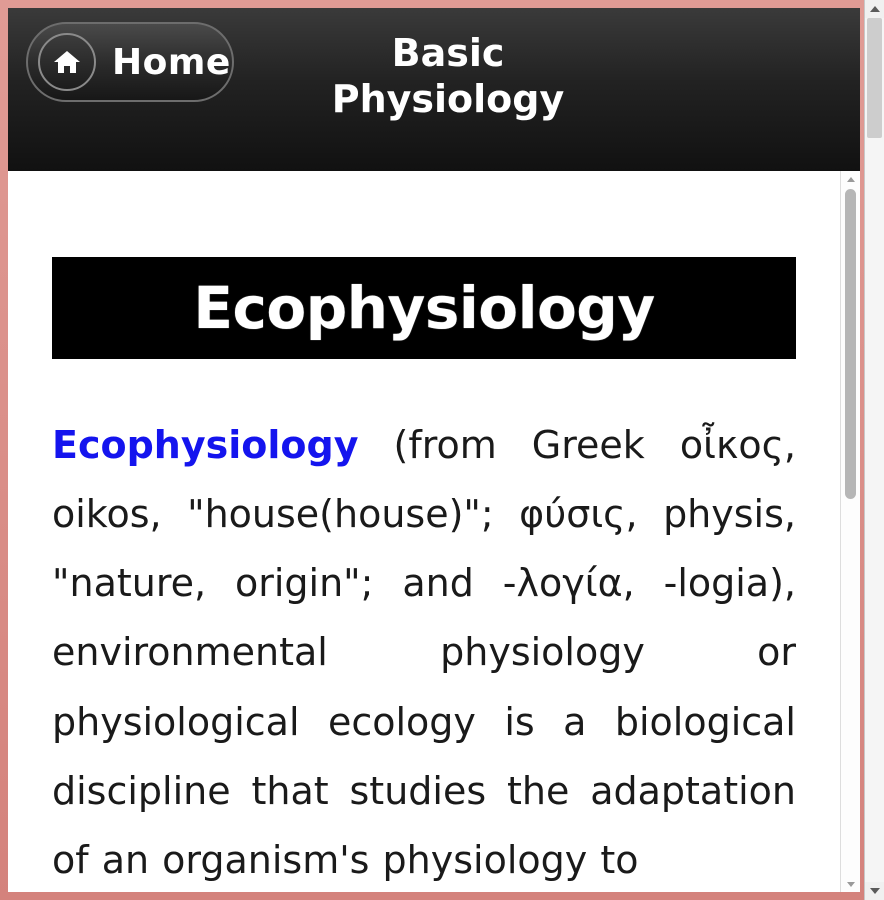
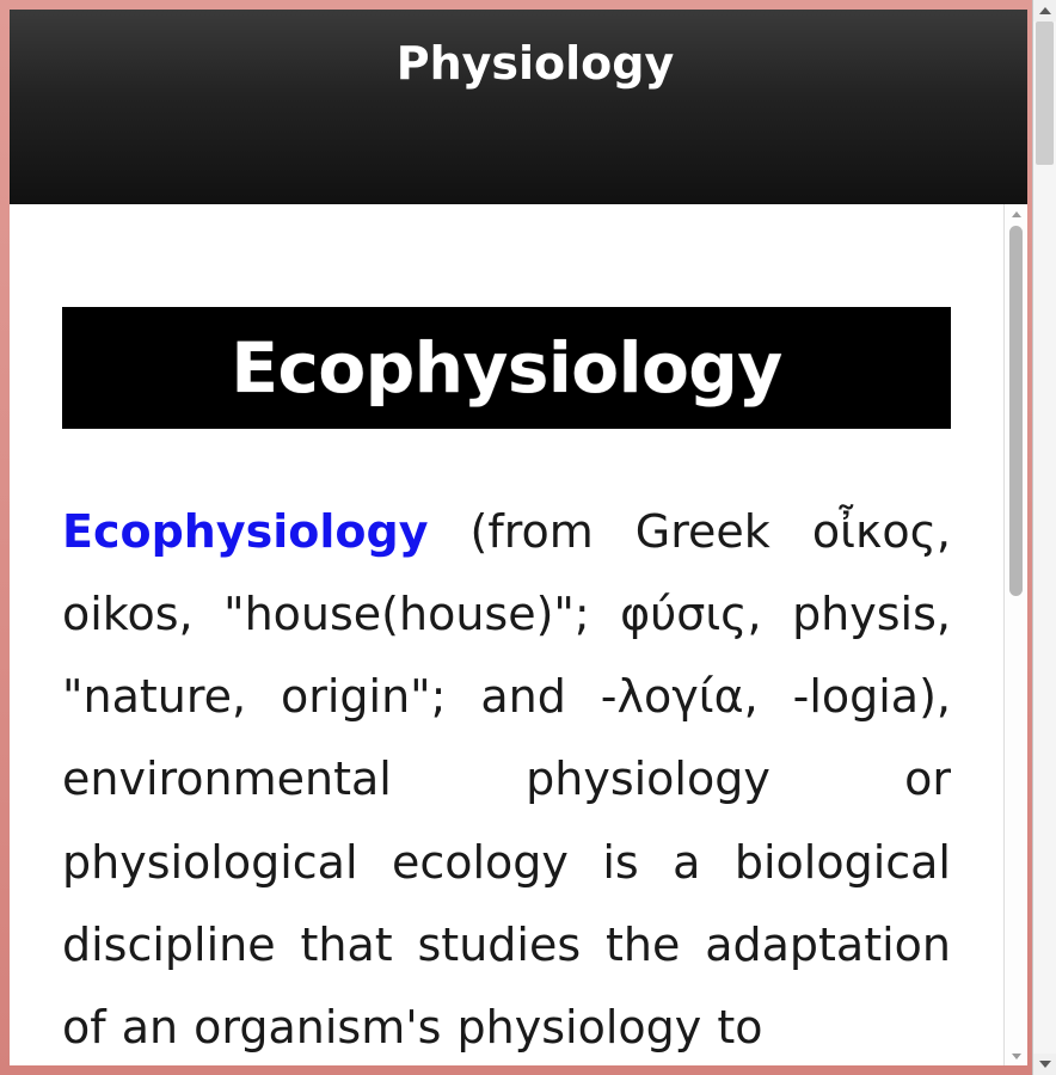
- Home
- Basic
  Physiology
  Ecophysiology
  Ecophysiology (from Greek οἶκος, oikos, "house(house)"; φύσις, physis, "nature, origin"; and -λογία, -logia), environmental physiology or physiological ecology is a biological discipline that studies the adaptation of an organism's physiology to
